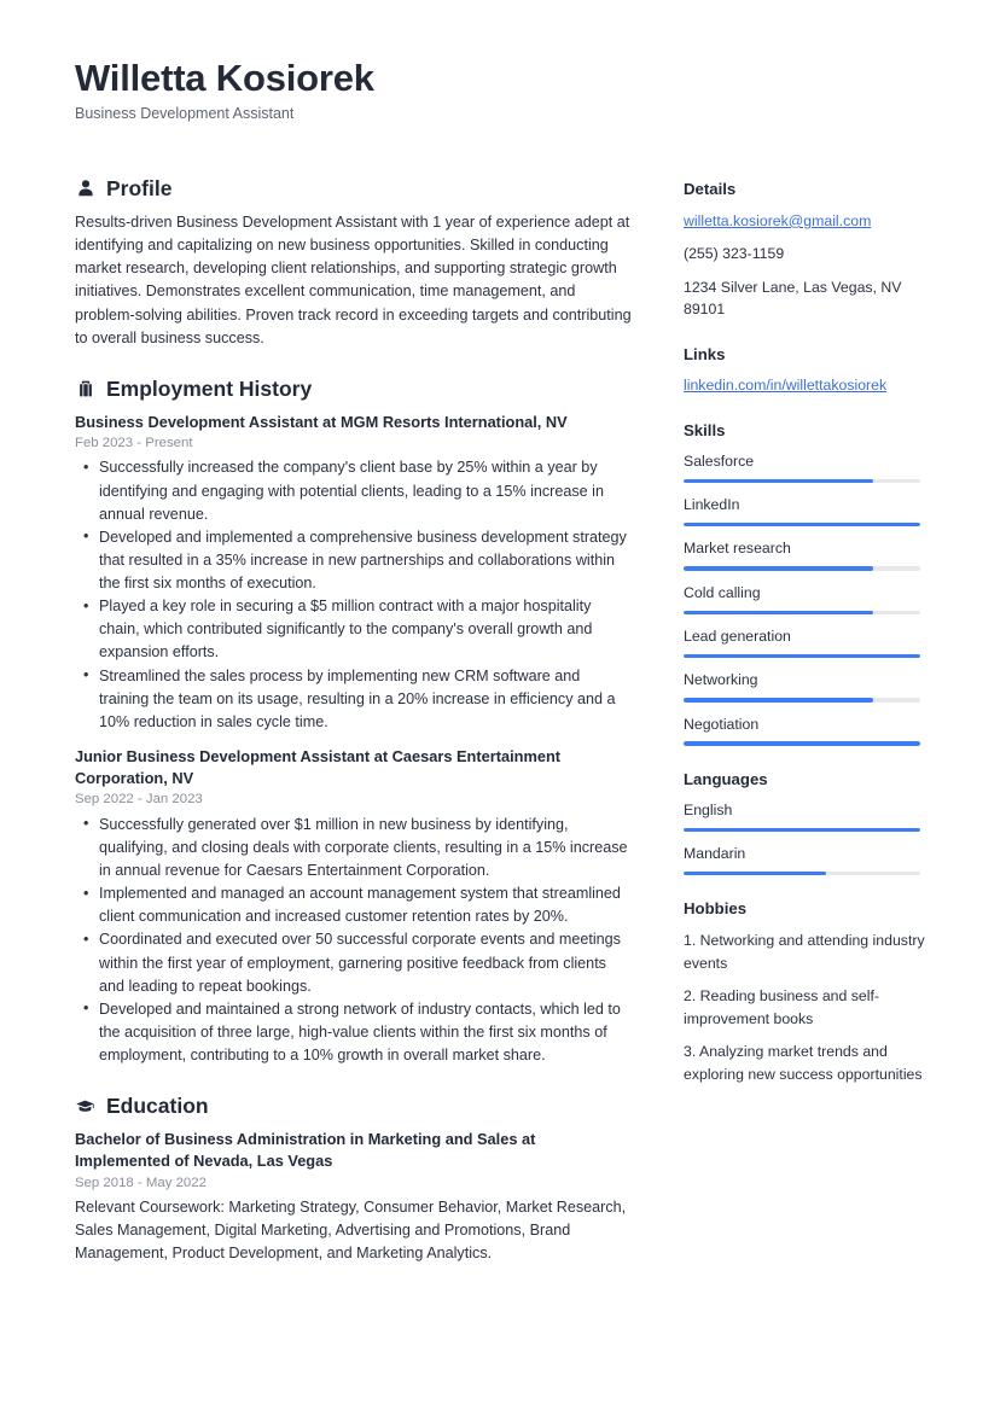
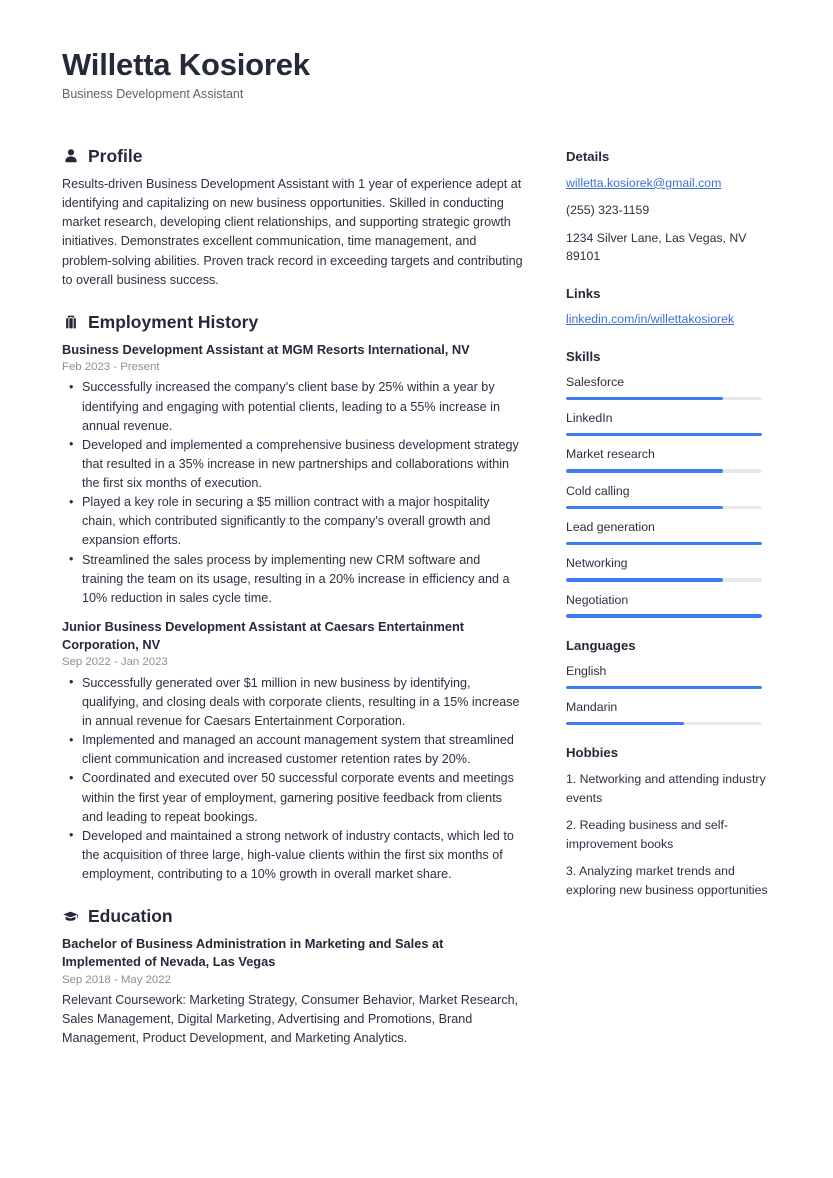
  Willetta Kosiorek
  Business Development Assistant
  Profile
  Results-driven Business Development Assistant with 1 year of experience adept at identifying and capitalizing on new business opportunities. Skilled in conducting market research, developing client relationships, and supporting strategic growth initiatives. Demonstrates excellent communication, time management, and problem-solving abilities. Proven track record in exceeding targets and contributing to overall business success.
  Employment History
  Business Development Assistant at MGM Resorts International, NV
  Feb 2023 - Present
- Successfully increased the company's client base by 25% within a year by identifying and engaging with potential clients, leading to a 15% increase in annual revenue.
+ Successfully increased the company's client base by 25% within a year by identifying and engaging with potential clients, leading to a 55% increase in annual revenue.
  Developed and implemented a comprehensive business development strategy that resulted in a 35% increase in new partnerships and collaborations within the first six months of execution.
  Played a key role in securing a $5 million contract with a major hospitality chain, which contributed significantly to the company's overall growth and expansion efforts.
  Streamlined the sales process by implementing new CRM software and training the team on its usage, resulting in a 20% increase in efficiency and a 10% reduction in sales cycle time.
  Junior Business Development Assistant at Caesars Entertainment Corporation, NV
  Sep 2022 - Jan 2023
  Successfully generated over $1 million in new business by identifying, qualifying, and closing deals with corporate clients, resulting in a 15% increase in annual revenue for Caesars Entertainment Corporation.
  Implemented and managed an account management system that streamlined client communication and increased customer retention rates by 20%.
  Coordinated and executed over 50 successful corporate events and meetings within the first year of employment, garnering positive feedback from clients and leading to repeat bookings.
  Developed and maintained a strong network of industry contacts, which led to the acquisition of three large, high-value clients within the first six months of employment, contributing to a 10% growth in overall market share.
  Education
  Bachelor of Business Administration in Marketing and Sales at Implemented of Nevada, Las Vegas
  Sep 2018 - May 2022
  Relevant Coursework: Marketing Strategy, Consumer Behavior, Market Research, Sales Management, Digital Marketing, Advertising and Promotions, Brand Management, Product Development, and Marketing Analytics.
  Details
  willetta.kosiorek@gmail.com
  (255) 323-1159
  1234 Silver Lane, Las Vegas, NV 89101
  Links
  linkedin.com/in/willettakosiorek
  Skills
  Salesforce
  LinkedIn
  Market research
  Cold calling
  Lead generation
  Networking
  Negotiation
  Languages
  English
  Mandarin
  Hobbies
  1. Networking and attending industry events
  2. Reading business and self-improvement books
- 3. Analyzing market trends and exploring new success opportunities
+ 3. Analyzing market trends and exploring new business opportunities
